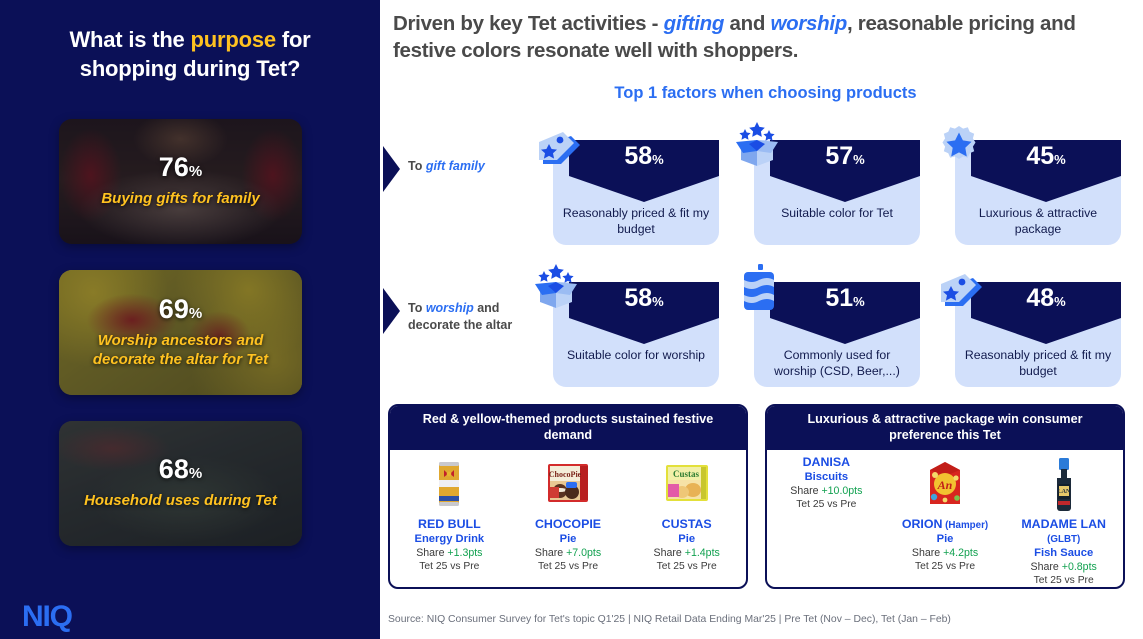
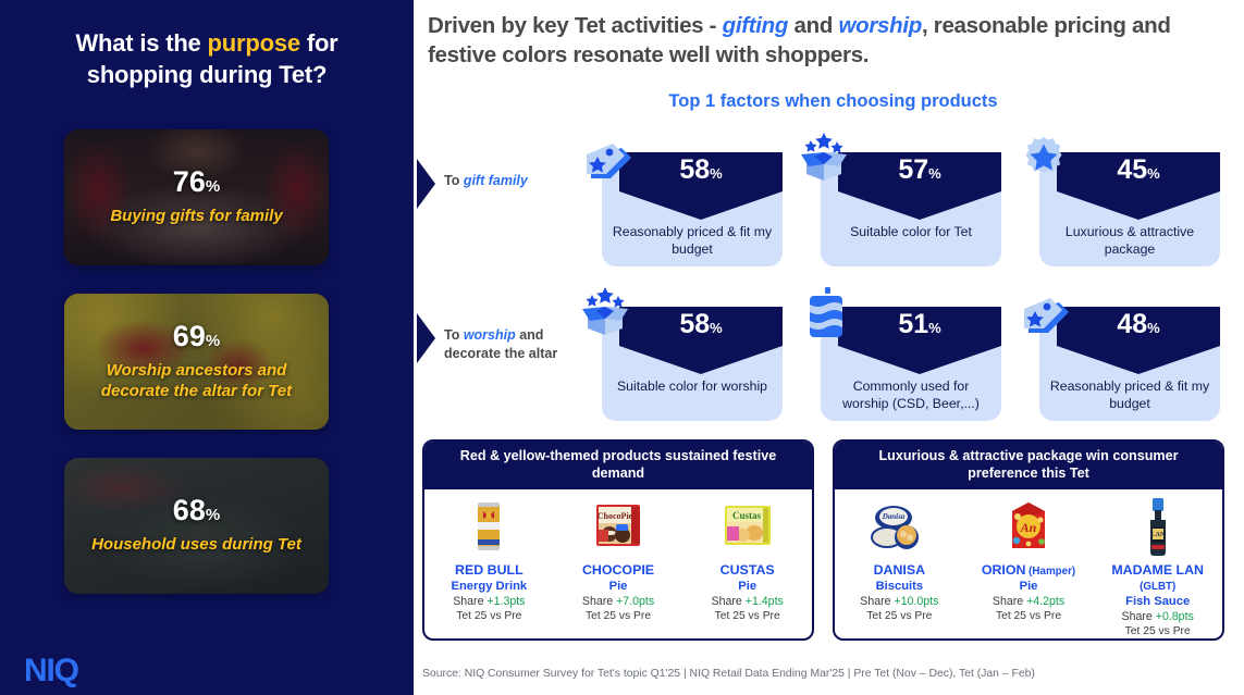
  What is the purpose for shopping during Tet?
  76%
  Buying gifts for family
  69%
  Worship ancestors and decorate the altar for Tet
  68%
  Household uses during Tet
  NIQ
  Driven by key Tet activities - gifting and worship, reasonable pricing and festive colors resonate well with shoppers.
  Top 1 factors when choosing products
  To gift family
  58%
  Reasonably priced & fit my budget
  57%
  Suitable color for Tet
  45%
  Luxurious & attractive package
  To worship and decorate the altar
  58%
  Suitable color for worship
  51%
  Commonly used for worship (CSD, Beer,...)
  48%
  Reasonably priced & fit my budget
  Red & yellow-themed products sustained festive demand
  RED BULL
  Energy Drink
  Share +1.3pts
  Tet 25 vs Pre
  ChocoPie
  CHOCOPIE
  Pie
  Share +7.0pts
  Tet 25 vs Pre
  Custas
  CUSTAS
  Pie
  Share +1.4pts
  Tet 25 vs Pre
  Luxurious & attractive package win consumer preference this Tet
+ Danisa
  DANISA
  Biscuits
  Share +10.0pts
  Tet 25 vs Pre
  An
  ORION (Hamper)
  Pie
  Share +4.2pts
  Tet 25 vs Pre
  MADAME LAN (GLBT)
  Fish Sauce
  Share +0.8pts
  Tet 25 vs Pre
  Source: NIQ Consumer Survey for Tet's topic Q1'25 | NIQ Retail Data Ending Mar'25 | Pre Tet (Nov – Dec), Tet (Jan – Feb)
